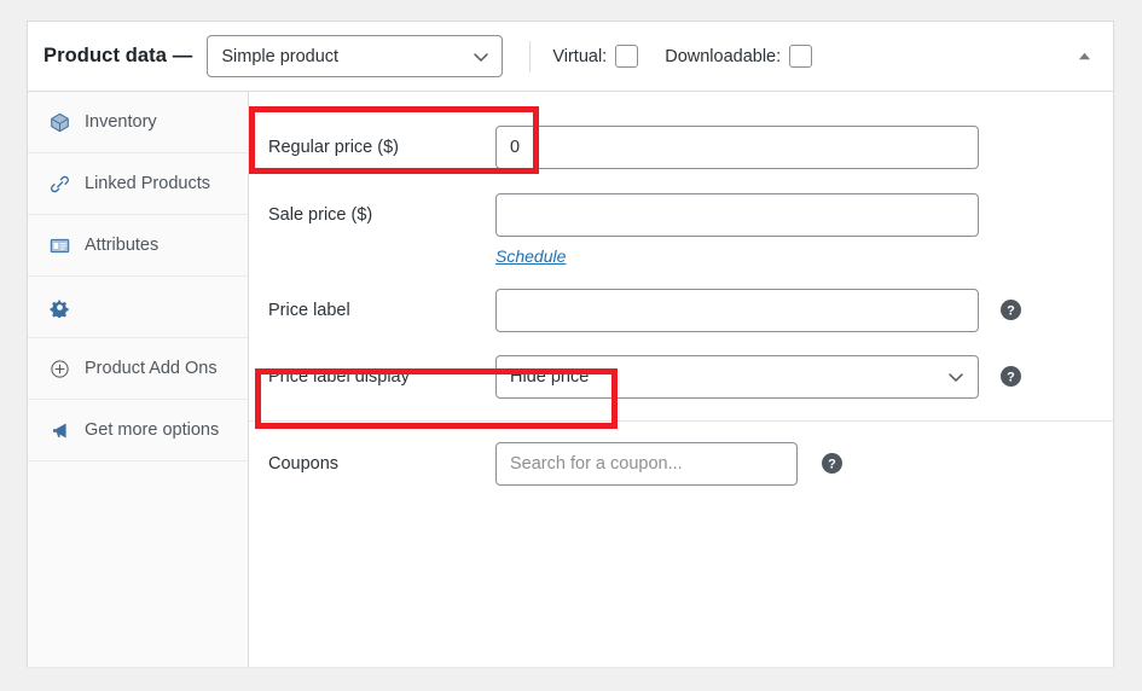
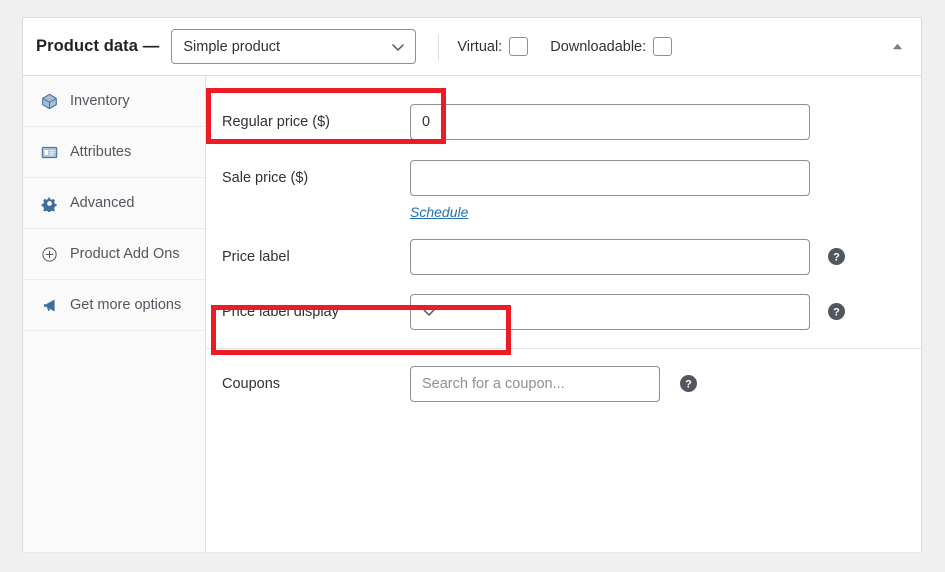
  Product data —
  Simple product
  Virtual:
  Downloadable:
  Inventory
- Linked Products
  Attributes
+ Advanced
  Product Add Ons
  Get more options
  Regular price ($)
  0
  Sale price ($)
  Schedule
  Price label
  ?
  Price label display
- Hide price
  ?
  Coupons
  Search for a coupon...
  ?
